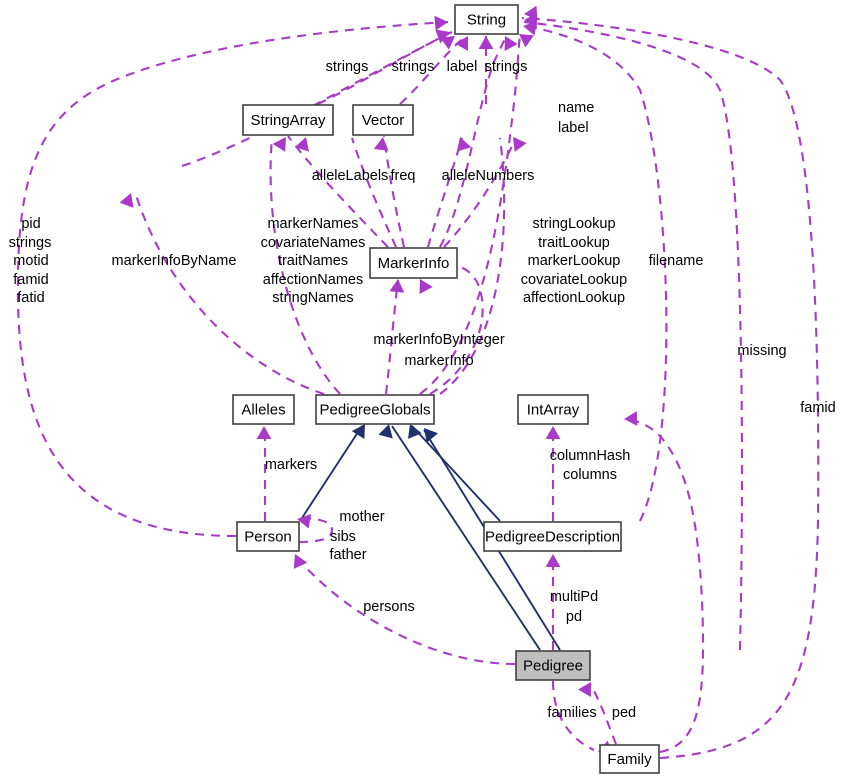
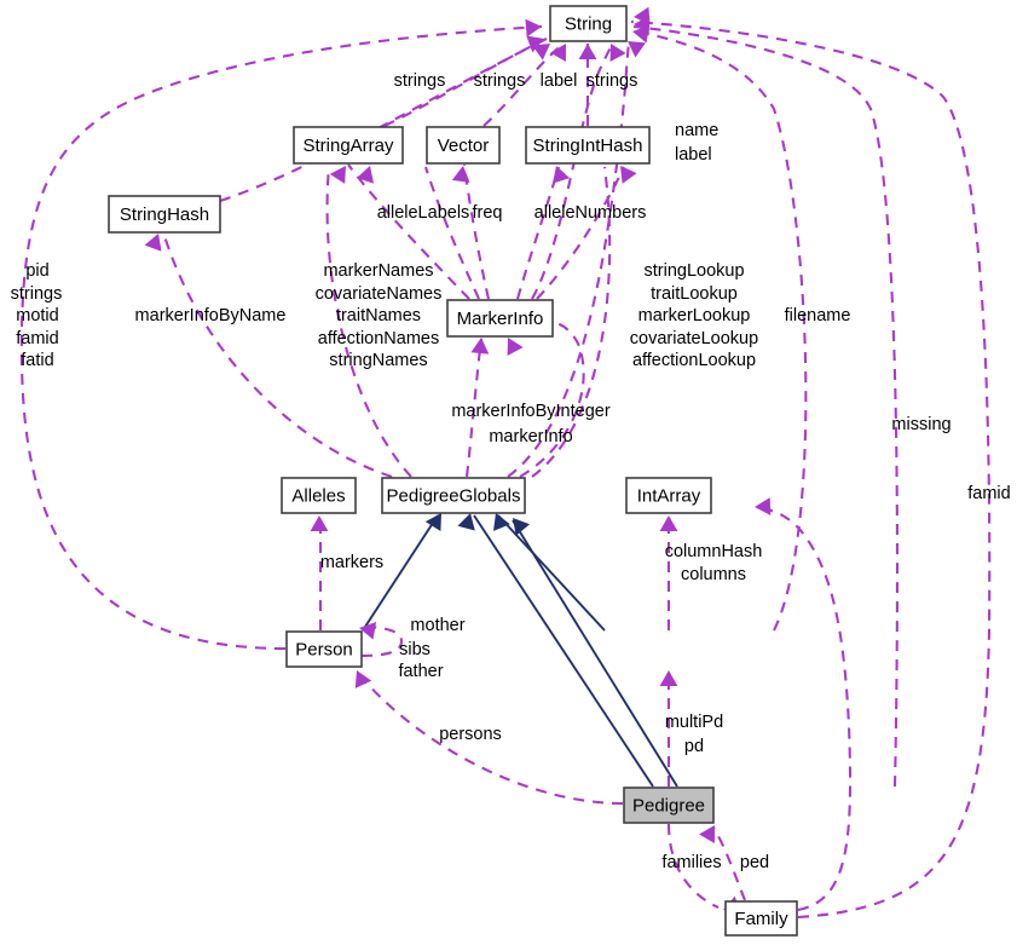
  strings
  strings
  label
  strings
  name
  label
  alleleLabels
  freq
  alleleNumbers
  pid
  strings
  motid
  famid
  fatid
  markerInfoByName
  markerNames
  covariateNames
  traitNames
  affectionNames
  stringNames
  stringLookup
  traitLookup
  markerLookup
  covariateLookup
  affectionLookup
  filename
  missing
  famid
  markerInfoByInteger
  markerInfo
  columnHash
  columns
  markers
  mother
  sibs
  father
  persons
  multiPd
  pd
  families
  ped
  String
  StringArray
  Vector
+ StringIntHash
+ StringHash
  MarkerInfo
  Alleles
  PedigreeGlobals
  IntArray
  Person
- PedigreeDescription
  Pedigree
  Family
